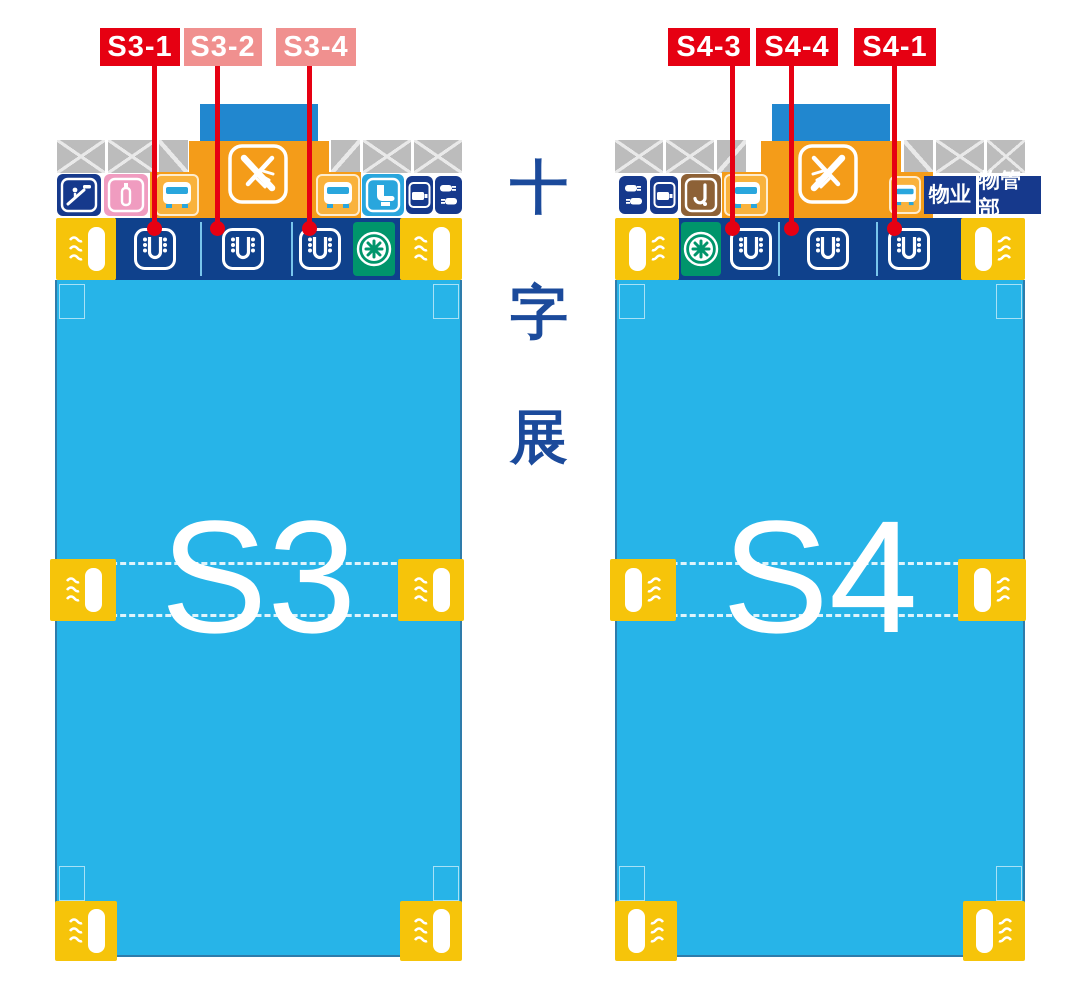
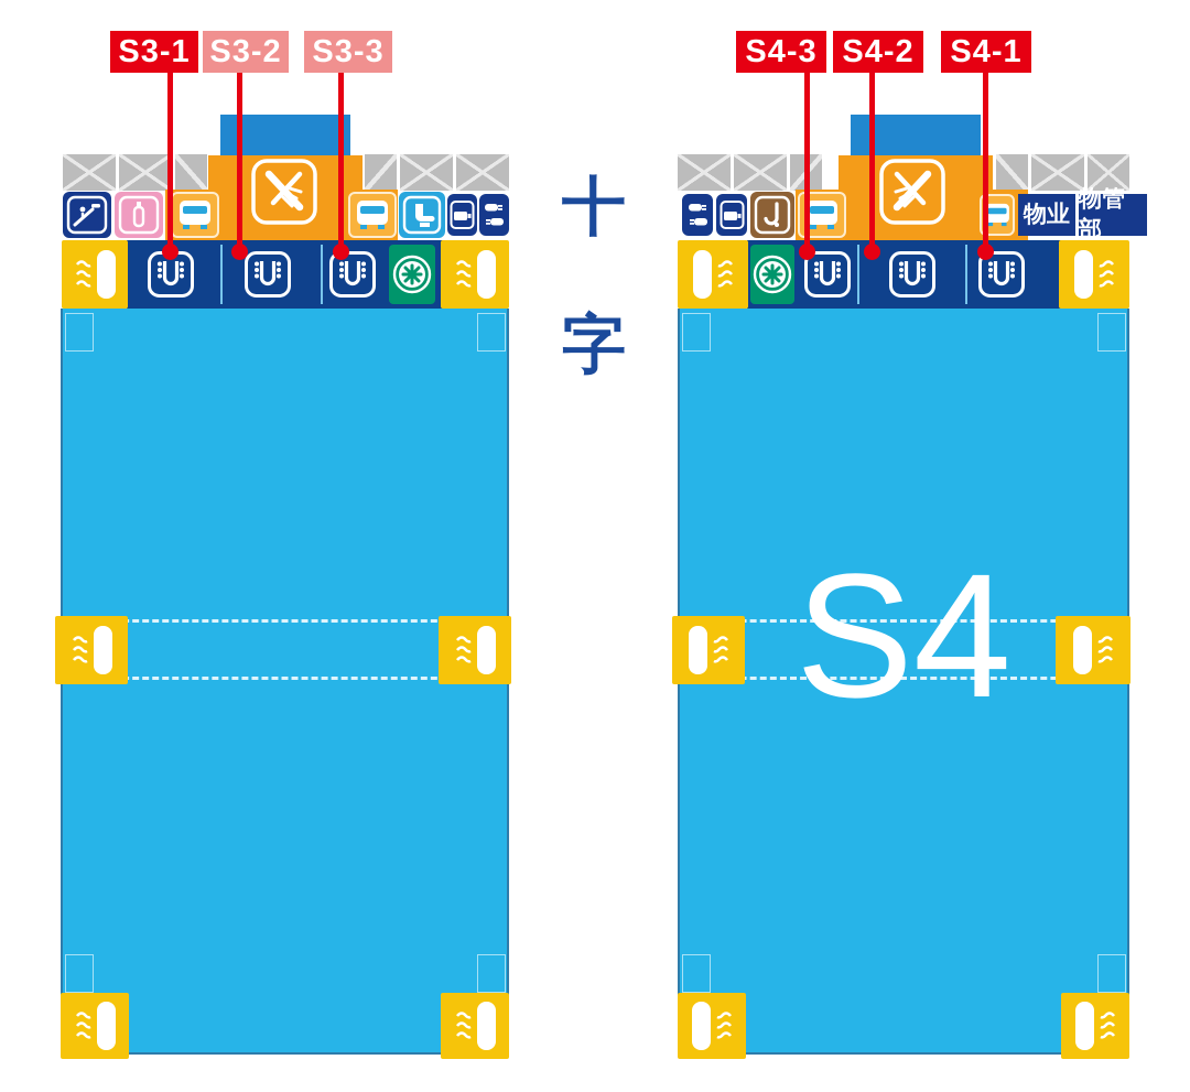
  S3-1
  S3-2
- S3-4
+ S3-3
  S4-3
- S4-4
+ S4-2
  S4-1
  十
  字
- 展
- S3
  物业
  物管部
  S4
